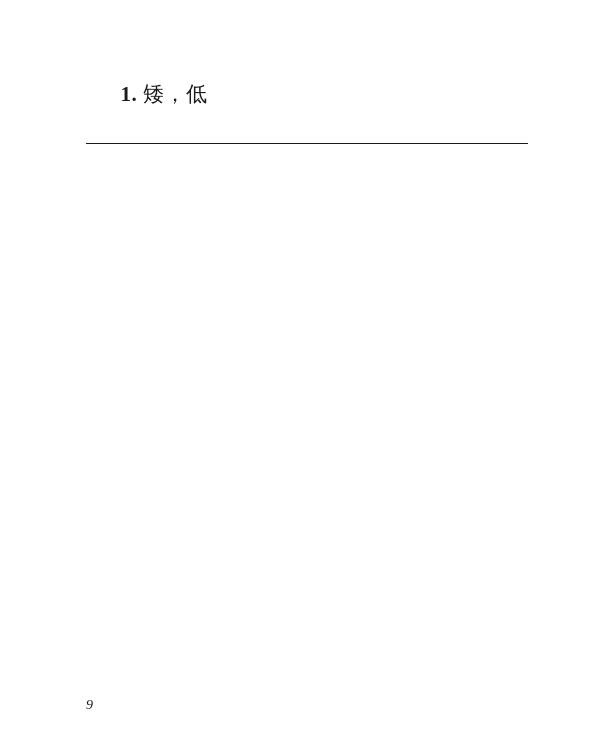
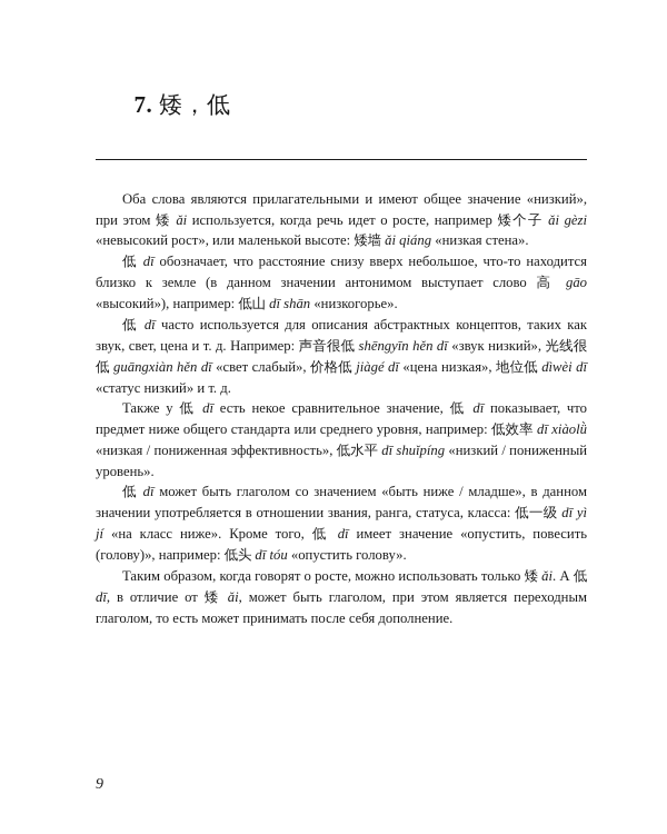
- 1. 矮，低
+ 7. 矮，低
+ Оба слова являются прилагательными и имеют общее значение «низкий», при этом 矮 ǎi используется, когда речь идет о росте, например 矮个子 ǎi gèzi «невысокий рост», или маленькой высоте: 矮墙 ǎi qiáng «низкая стена».
+ 低 dī обозначает, что расстояние снизу вверх небольшое, что-то находится близко к земле (в данном значении антонимом выступает слово 高 gāo «высокий»), например: 低山 dī shān «низкогорье».
+ 低 dī часто используется для описания абстрактных концептов, таких как звук, свет, цена и т. д. Например: 声音很低 shēngyīn hěn dī «звук низкий», 光线很低 guāngxiàn hěn dī «свет слабый», 价格低 jiàgé dī «цена низкая», 地位低 dìwèi dī «статус низкий» и т. д.
+ Также у 低 dī есть некое сравнительное значение, 低 dī показывает, что предмет ниже общего стандарта или среднего уровня, например: 低效率 dī xiàolǜ «низкая / пониженная эффективность», 低水平 dī shuǐpíng «низкий / пониженный уровень».
+ 低 dī может быть глаголом со значением «быть ниже / младше», в данном значении употребляется в отношении звания, ранга, статуса, класса: 低一级 dī yì jí «на класс ниже». Кроме того, 低 dī имеет значение «опустить, повесить (голову)», например: 低头 dī tóu «опустить голову».
+ Таким образом, когда говорят о росте, можно использовать только 矮 ǎi. А 低 dī, в отличие от 矮 ǎi, может быть глаголом, при этом является переходным глаголом, то есть может принимать после себя дополнение.
  9
